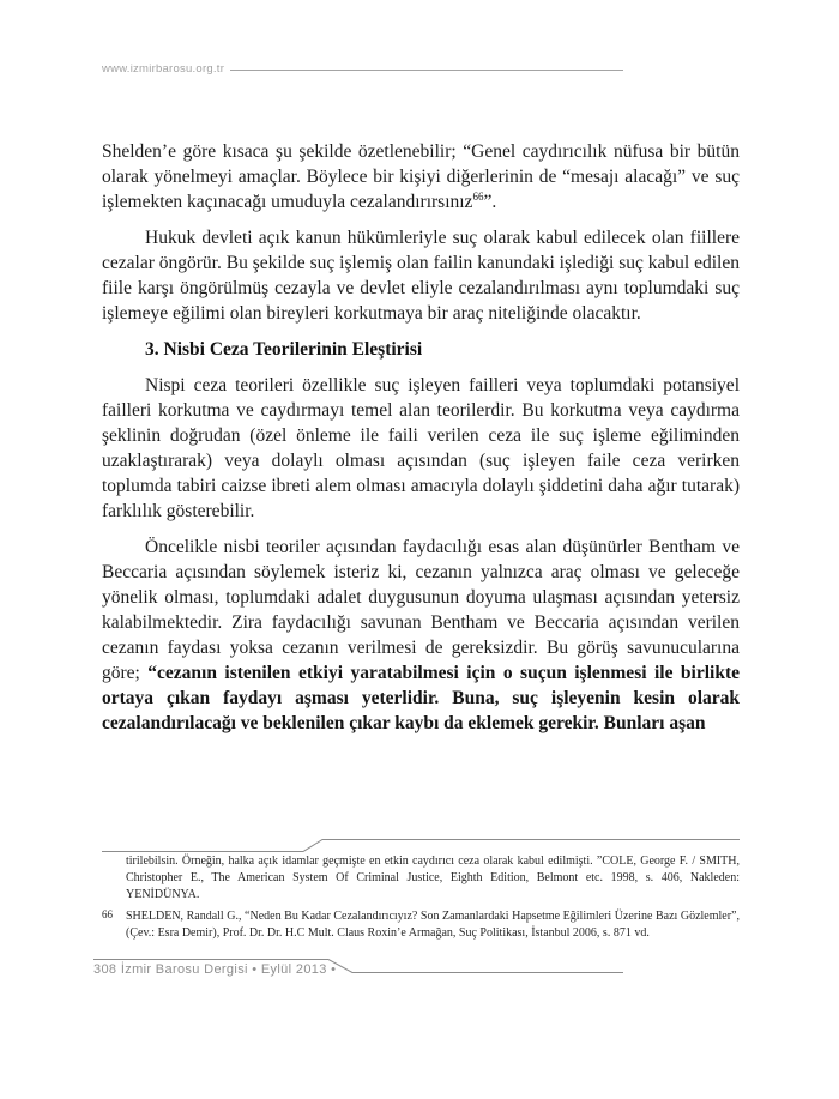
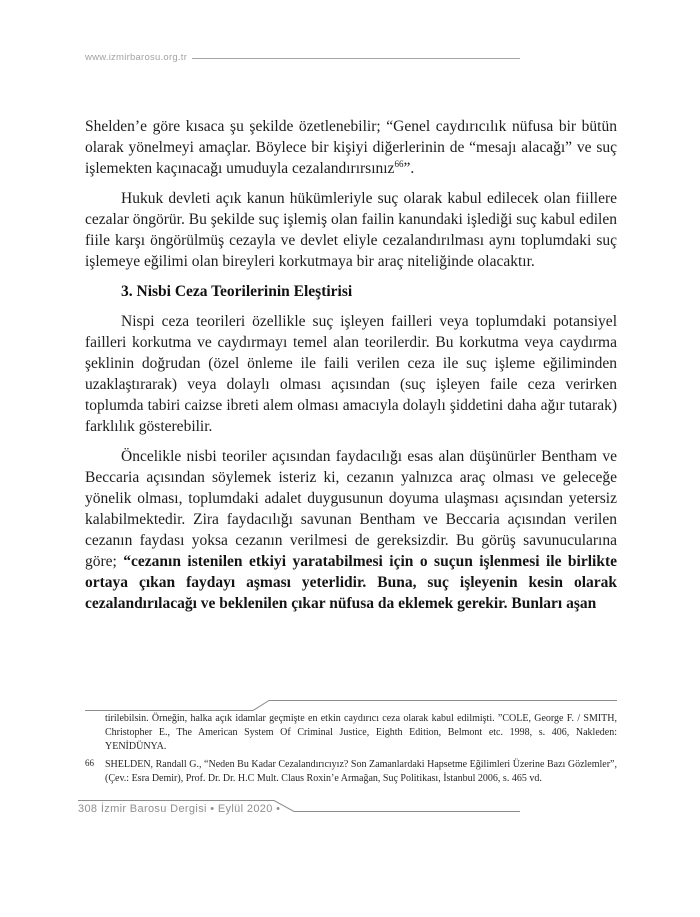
  www.izmirbarosu.org.tr
  Shelden’e göre kısaca şu şekilde özetlenebilir; “Genel caydırıcılık nüfusa bir bütün olarak yönelmeyi amaçlar. Böylece bir kişiyi diğerlerinin de “mesajı alacağı” ve suç işlemekten kaçınacağı umuduyla cezalandırırsınız66”.
  Hukuk devleti açık kanun hükümleriyle suç olarak kabul edilecek olan fiillere cezalar öngörür. Bu şekilde suç işlemiş olan failin kanundaki işlediği suç kabul edilen fiile karşı öngörülmüş cezayla ve devlet eliyle cezalandırılması aynı toplumdaki suç işlemeye eğilimi olan bireyleri korkutmaya bir araç niteliğinde olacaktır.
  3. Nisbi Ceza Teorilerinin Eleştirisi
  Nispi ceza teorileri özellikle suç işleyen failleri veya toplumdaki potansiyel failleri korkutma ve caydırmayı temel alan teorilerdir. Bu korkutma veya caydırma şeklinin doğrudan (özel önleme ile faili verilen ceza ile suç işleme eğiliminden uzaklaştırarak) veya dolaylı olması açısından (suç işleyen faile ceza verirken toplumda tabiri caizse ibreti alem olması amacıyla dolaylı şiddetini daha ağır tutarak) farklılık gösterebilir.
- Öncelikle nisbi teoriler açısından faydacılığı esas alan düşünürler Bentham ve Beccaria açısından söylemek isteriz ki, cezanın yalnızca araç olması ve geleceğe yönelik olması, toplumdaki adalet duygusunun doyuma ulaşması açısından yetersiz kalabilmektedir. Zira faydacılığı savunan Bentham ve Beccaria açısından verilen cezanın faydası yoksa cezanın verilmesi de gereksizdir. Bu görüş savunucularına göre; “cezanın istenilen etkiyi yaratabilmesi için o suçun işlenmesi ile birlikte ortaya çıkan faydayı aşması yeterlidir. Buna, suç işleyenin kesin olarak cezalandırılacağı ve beklenilen çıkar kaybı da eklemek gerekir. Bunları aşan
+ Öncelikle nisbi teoriler açısından faydacılığı esas alan düşünürler Bentham ve Beccaria açısından söylemek isteriz ki, cezanın yalnızca araç olması ve geleceğe yönelik olması, toplumdaki adalet duygusunun doyuma ulaşması açısından yetersiz kalabilmektedir. Zira faydacılığı savunan Bentham ve Beccaria açısından verilen cezanın faydası yoksa cezanın verilmesi de gereksizdir. Bu görüş savunucularına göre; “cezanın istenilen etkiyi yaratabilmesi için o suçun işlenmesi ile birlikte ortaya çıkan faydayı aşması yeterlidir. Buna, suç işleyenin kesin olarak cezalandırılacağı ve beklenilen çıkar nüfusa da eklemek gerekir. Bunları aşan
  tirilebilsin. Örneğin, halka açık idamlar geçmişte en etkin caydırıcı ceza olarak kabul edilmişti. ”COLE, George F. / SMITH, Christopher E., The American System Of Criminal Justice, Eighth Edition, Belmont etc. 1998, s. 406, Nakleden: YENİDÜNYA.
  66
- SHELDEN, Randall G., “Neden Bu Kadar Cezalandırıcıyız? Son Zamanlardaki Hapsetme Eğilimleri Üzerine Bazı Gözlemler”, (Çev.: Esra Demir), Prof. Dr. Dr. H.C Mult. Claus Roxin’e Armağan, Suç Politikası, İstanbul 2006, s. 871 vd.
+ SHELDEN, Randall G., “Neden Bu Kadar Cezalandırıcıyız? Son Zamanlardaki Hapsetme Eğilimleri Üzerine Bazı Gözlemler”, (Çev.: Esra Demir), Prof. Dr. Dr. H.C Mult. Claus Roxin’e Armağan, Suç Politikası, İstanbul 2006, s. 465 vd.
- 308 İzmir Barosu Dergisi • Eylül 2013 •
+ 308 İzmir Barosu Dergisi • Eylül 2020 •
